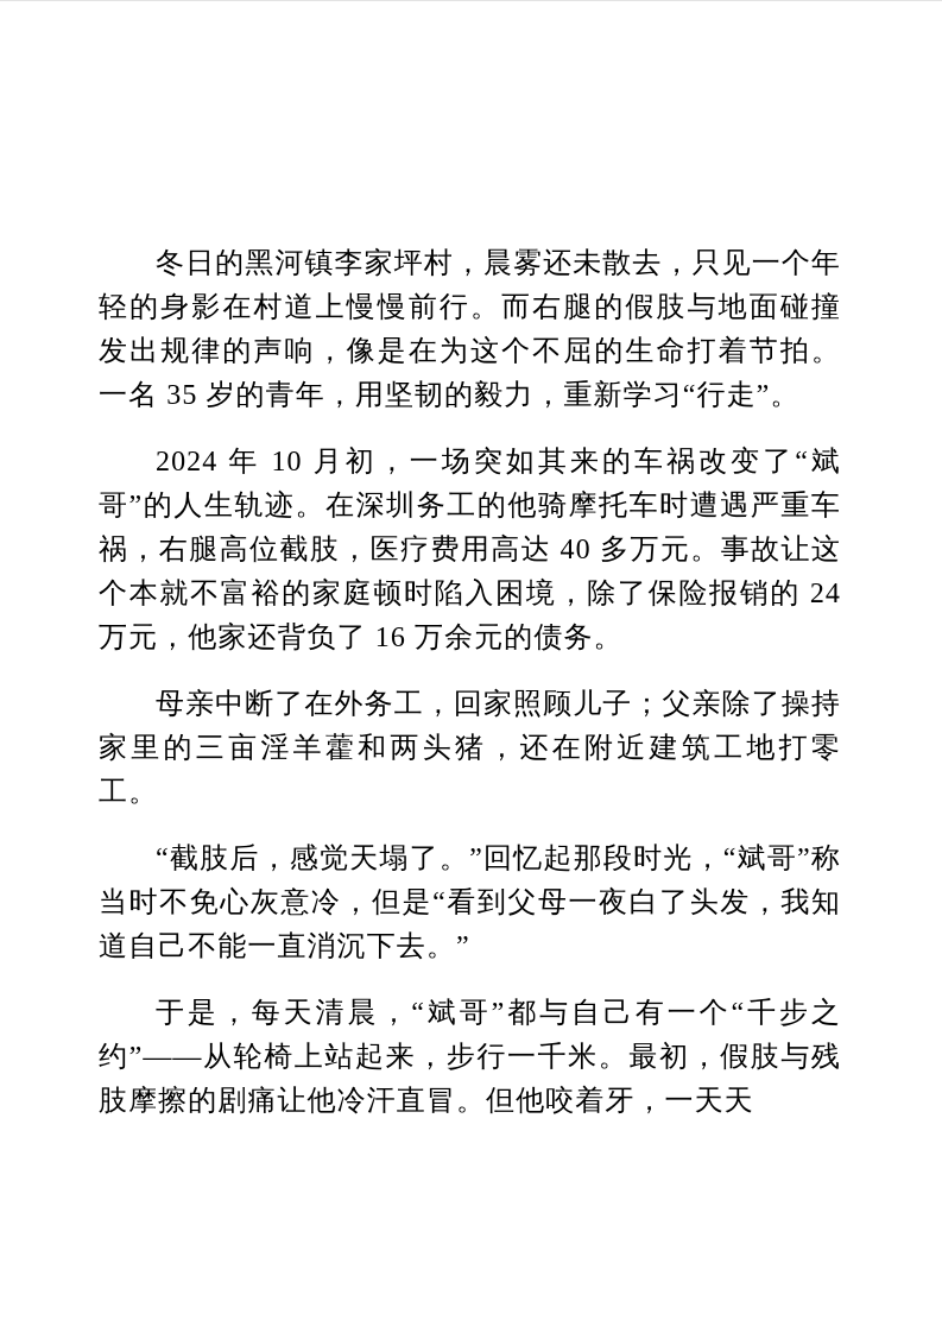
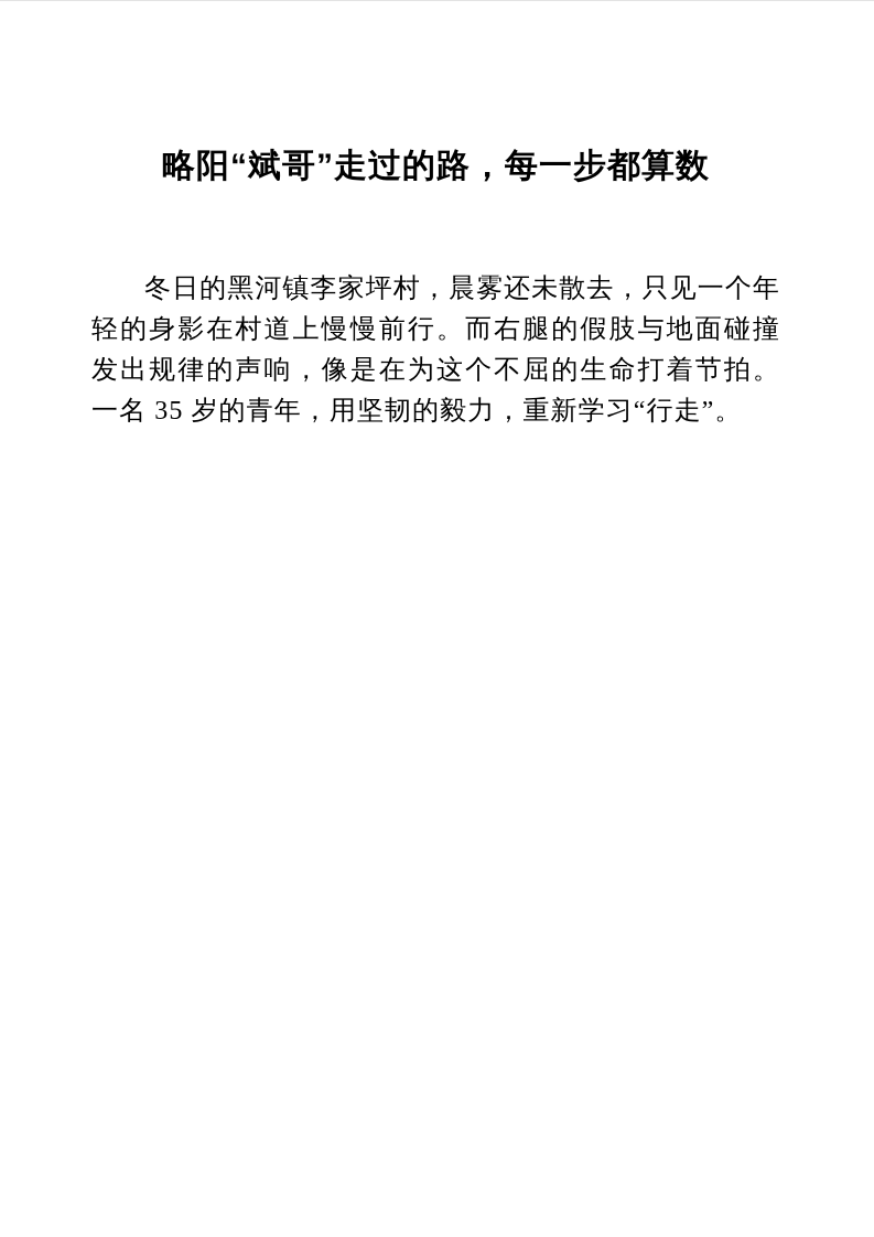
+ 略阳“斌哥”走过的路，每一步都算数
  冬日的黑河镇李家坪村，晨雾还未散去，只见一个年轻的身影在村道上慢慢前行。而右腿的假肢与地面碰撞发出规律的声响，像是在为这个不屈的生命打着节拍。一名 35 岁的青年，用坚韧的毅力，重新学习“行走”。
- 2024 年 10 月初，一场突如其来的车祸改变了“斌哥”的人生轨迹。在深圳务工的他骑摩托车时遭遇严重车祸，右腿高位截肢，医疗费用高达 40 多万元。事故让这个本就不富裕的家庭顿时陷入困境，除了保险报销的 24 万元，他家还背负了 16 万余元的债务。
- 母亲中断了在外务工，回家照顾儿子；父亲除了操持家里的三亩淫羊藿和两头猪，还在附近建筑工地打零工。
- “截肢后，感觉天塌了。”回忆起那段时光，“斌哥”称当时不免心灰意冷，但是“看到父母一夜白了头发，我知道自己不能一直消沉下去。”
- 于是，每天清晨，“斌哥”都与自己有一个“千步之约”——从轮椅上站起来，步行一千米。最初，假肢与残肢摩擦的剧痛让他冷汗直冒。但他咬着牙，一天天
